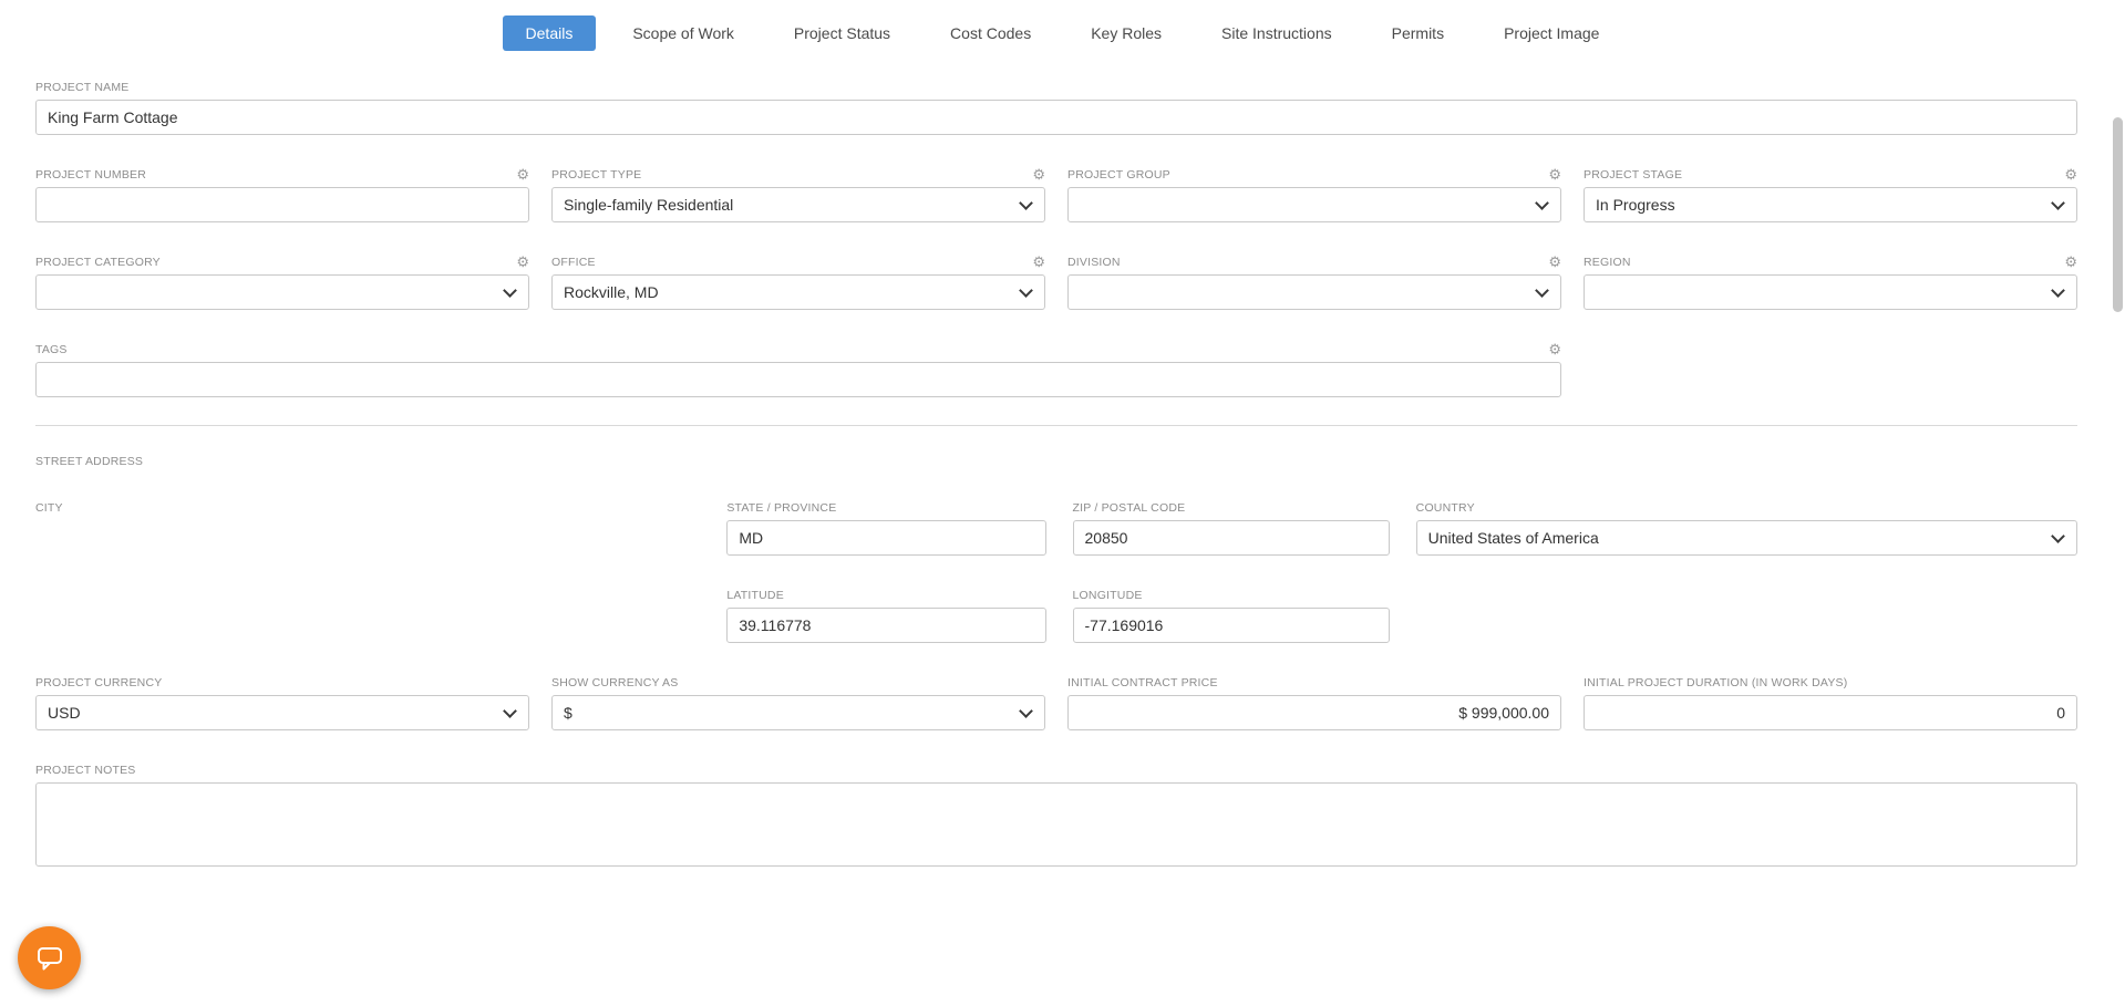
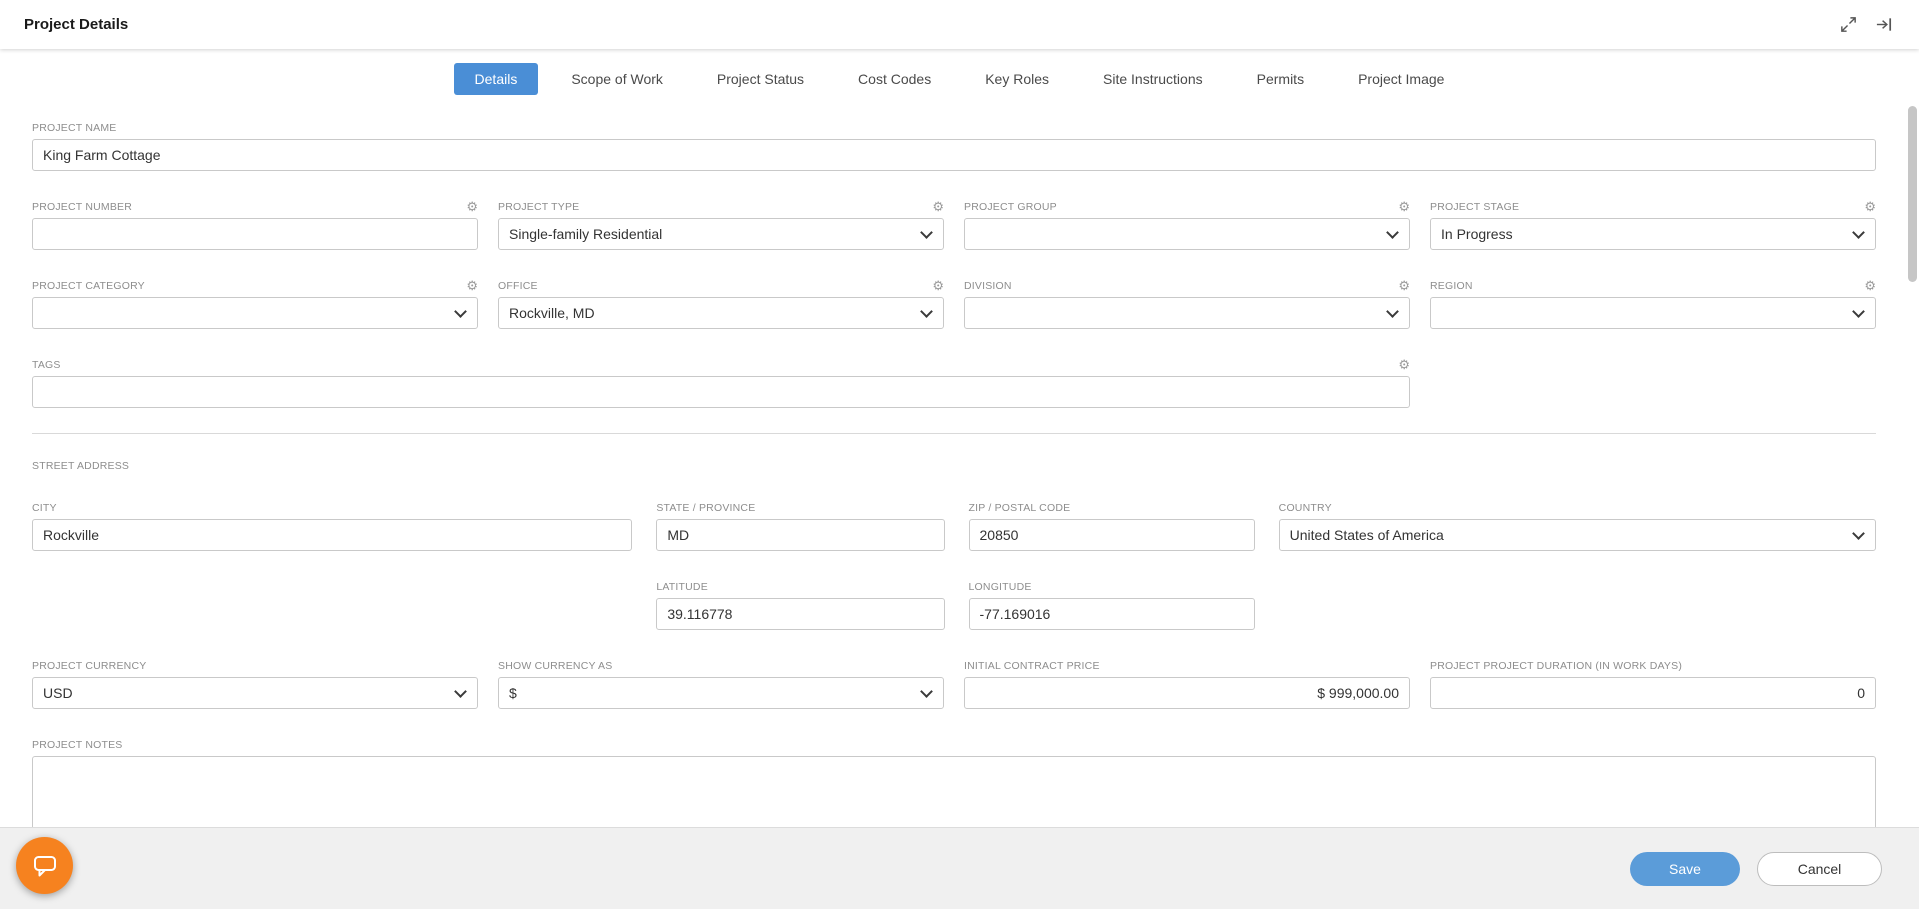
+ Project Details
  Details
  Scope of Work
  Project Status
  Cost Codes
  Key Roles
  Site Instructions
  Permits
  Project Image
  PROJECT NAME
  King Farm Cottage
  PROJECT NUMBER
  ⚙
  PROJECT TYPE
  ⚙
  Single-family Residential
  PROJECT GROUP
  ⚙
  PROJECT STAGE
  ⚙
  In Progress
  PROJECT CATEGORY
  ⚙
  OFFICE
  ⚙
  Rockville, MD
  DIVISION
  ⚙
  REGION
  ⚙
  TAGS
  ⚙
  STREET ADDRESS
  CITY
+ Rockville
  STATE / PROVINCE
  MD
  ZIP / POSTAL CODE
  20850
  COUNTRY
  United States of America
  LATITUDE
  39.116778
  LONGITUDE
  -77.169016
  PROJECT CURRENCY
  USD
  SHOW CURRENCY AS
  $
  INITIAL CONTRACT PRICE
  $ 999,000.00
- INITIAL PROJECT DURATION (IN WORK DAYS)
+ PROJECT PROJECT DURATION (IN WORK DAYS)
  0
  PROJECT NOTES
+ Save
+ Cancel
